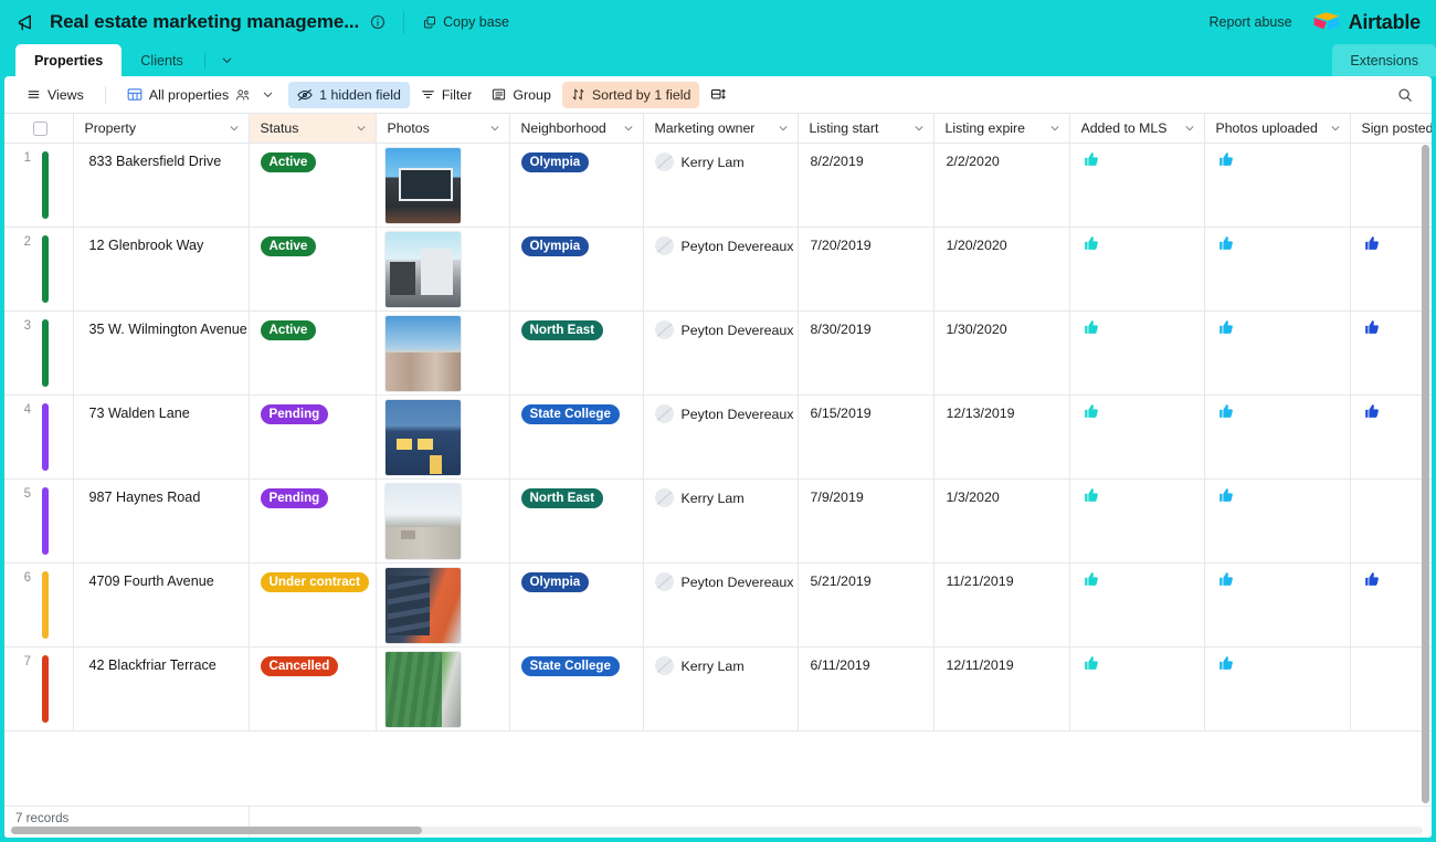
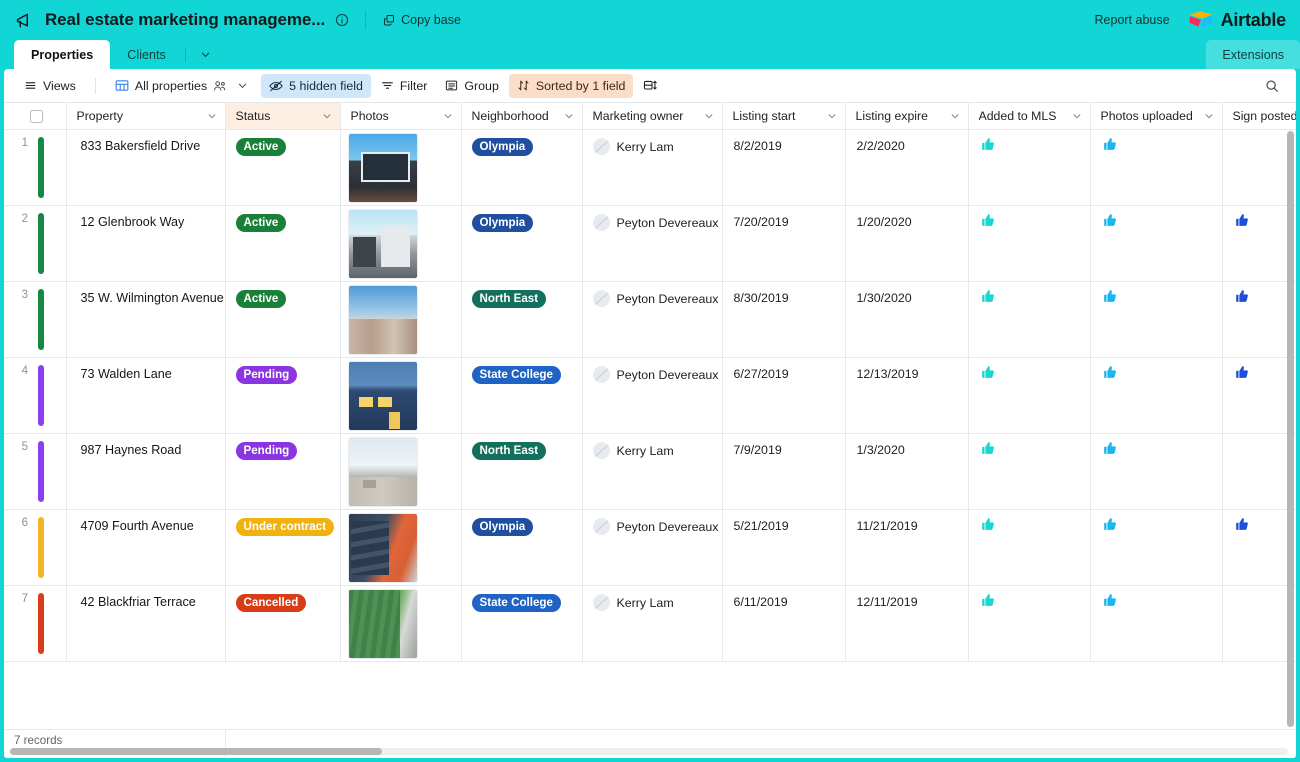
  Real estate marketing manageme...
  Copy base
  Report abuse
  Airtable
  Properties
  Clients
  Extensions
  Views
  All properties
- 1 hidden field
+ 5 hidden field
  Filter
  Group
  Sorted by 1 field
  	Property	Status	Photos	Neighborhood	Marketing owner	Listing start	Listing expire	Added to MLS	Photos uploaded	Sign posted
  1	833 Bakersfield Drive	Active		Olympia	Kerry Lam	8/2/2019	2/2/2020
  2	12 Glenbrook Way	Active		Olympia	Peyton Devereaux	7/20/2019	1/20/2020
  3	35 W. Wilmington Avenue	Active		North East	Peyton Devereaux	8/30/2019	1/30/2020
- 4	73 Walden Lane	Pending		State College	Peyton Devereaux	6/15/2019	12/13/2019
+ 4	73 Walden Lane	Pending		State College	Peyton Devereaux	6/27/2019	12/13/2019
  5	987 Haynes Road	Pending		North East	Kerry Lam	7/9/2019	1/3/2020
  6	4709 Fourth Avenue	Under contract		Olympia	Peyton Devereaux	5/21/2019	11/21/2019
  7	42 Blackfriar Terrace	Cancelled		State College	Kerry Lam	6/11/2019	12/11/2019
  7 records
